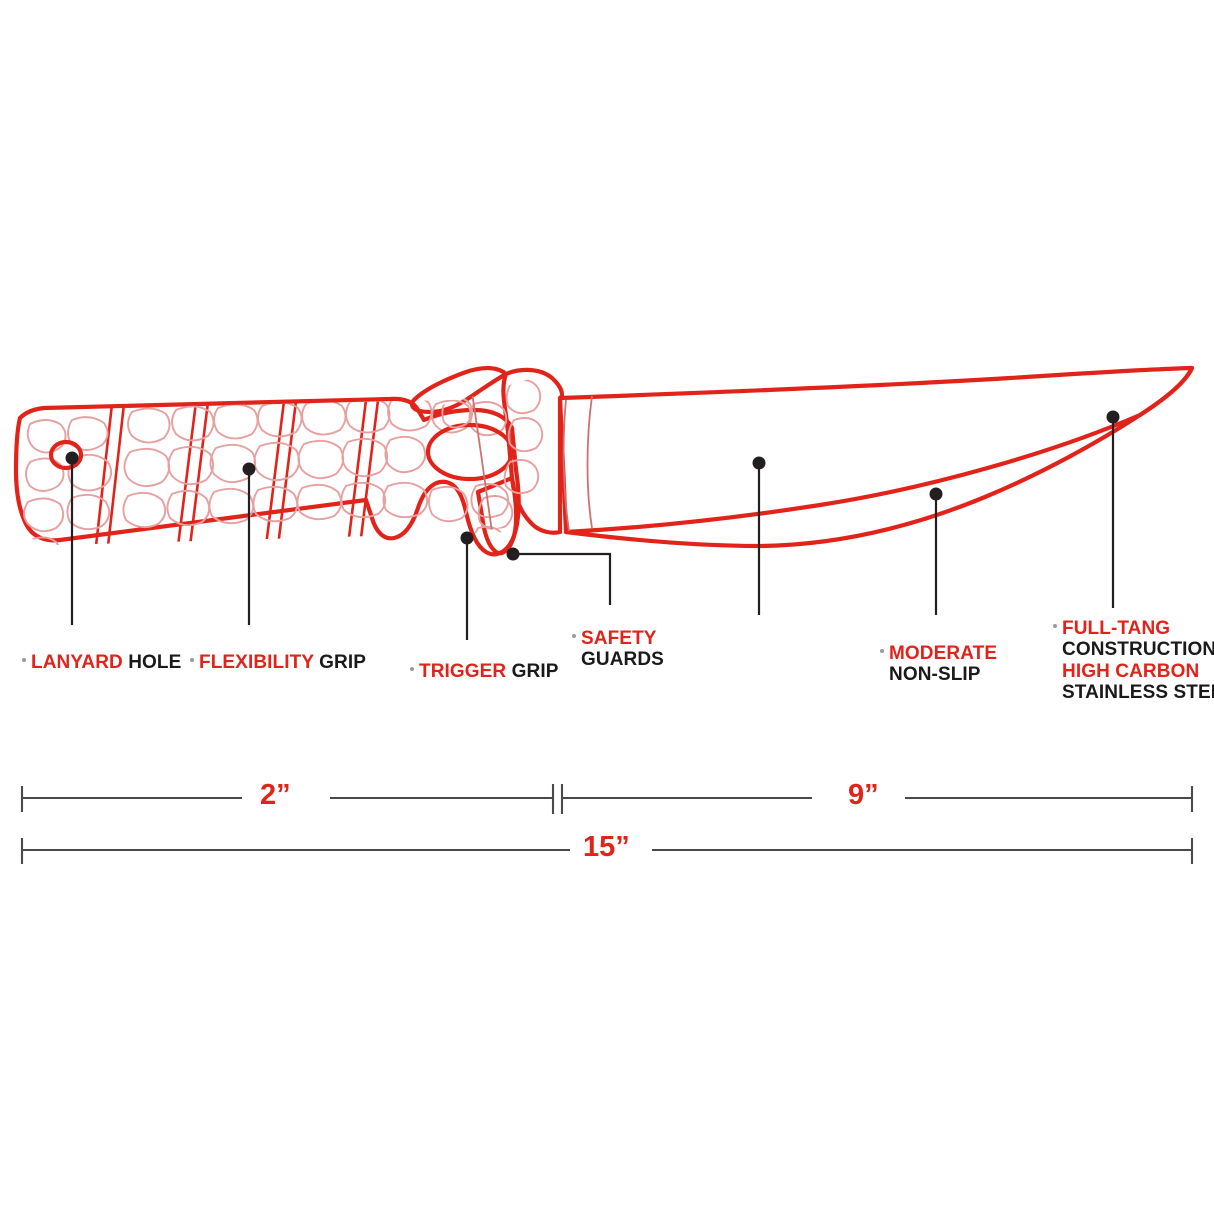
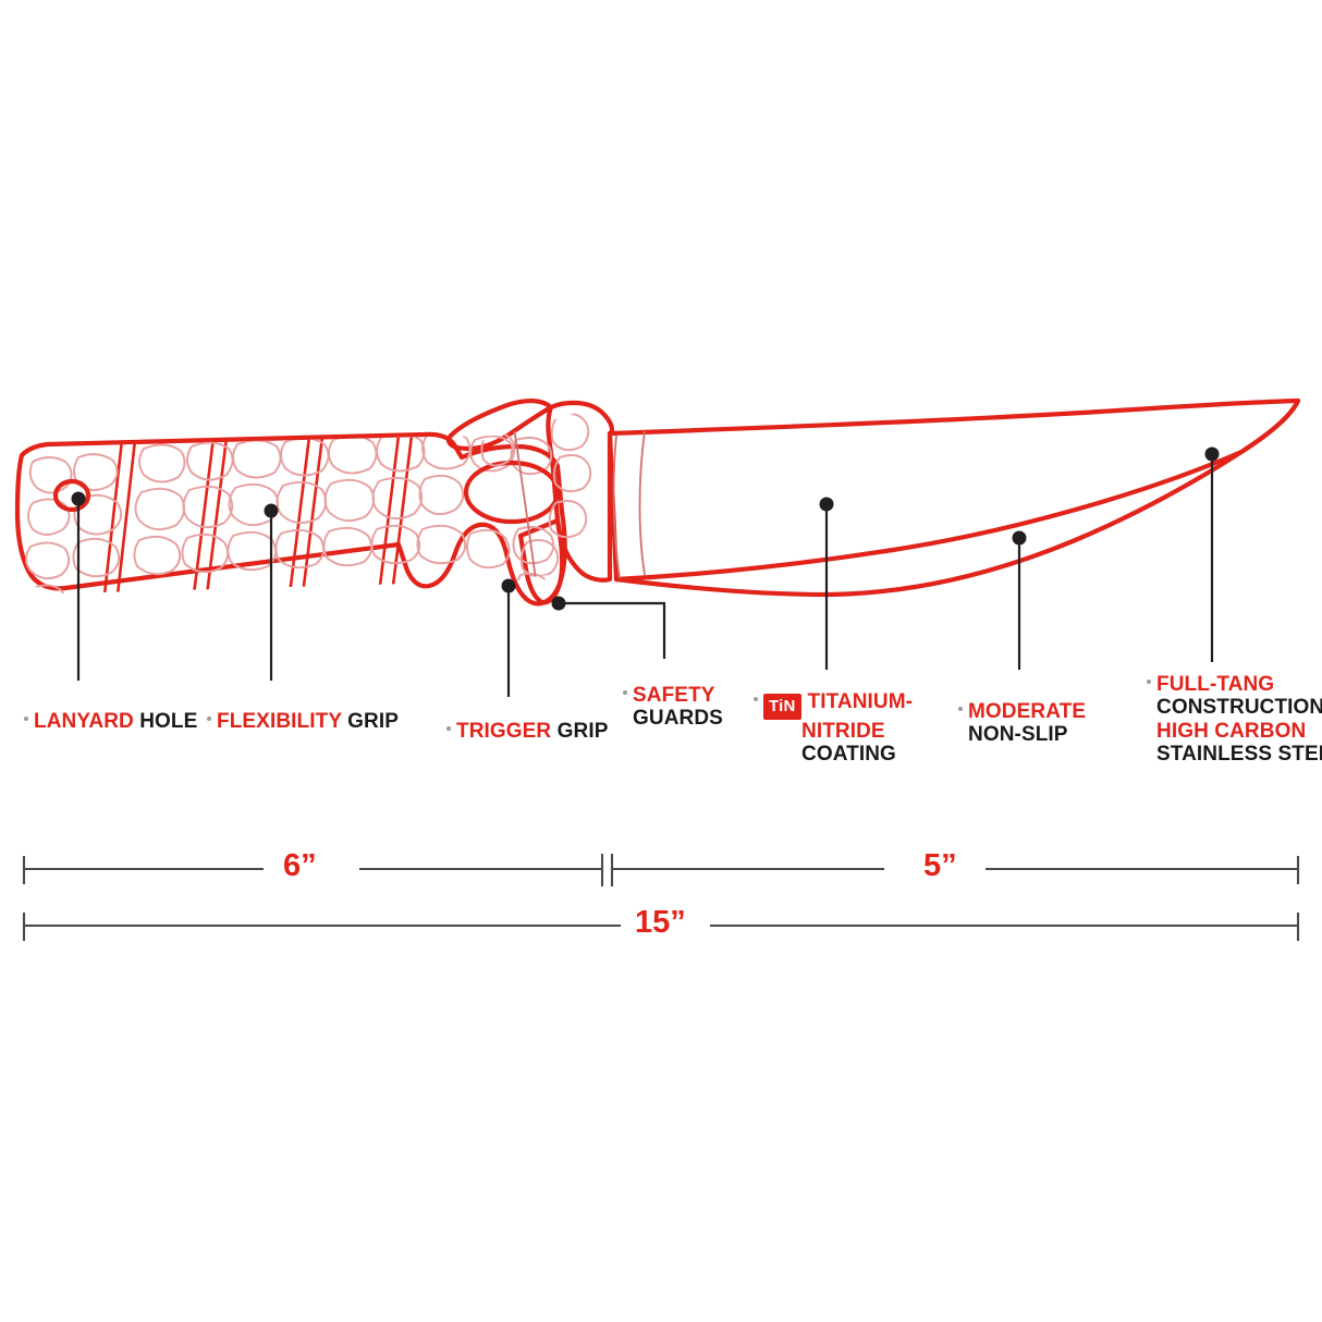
  LANYARD HOLE
  FLEXIBILITY GRIP
  TRIGGER GRIP
  SAFETY
  GUARDS
+ TiN TITANIUM-
+ NITRIDE
+ COATING
  MODERATE
  NON-SLIP
  FULL-TANG
  CONSTRUCTION
  HIGH CARBON
  STAINLESS STE
- 2”
+ 6”
- 9”
+ 5”
  15”
